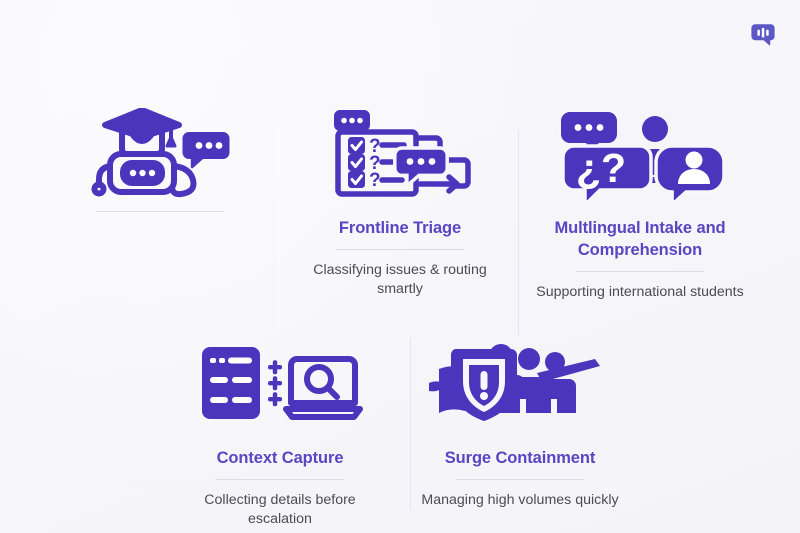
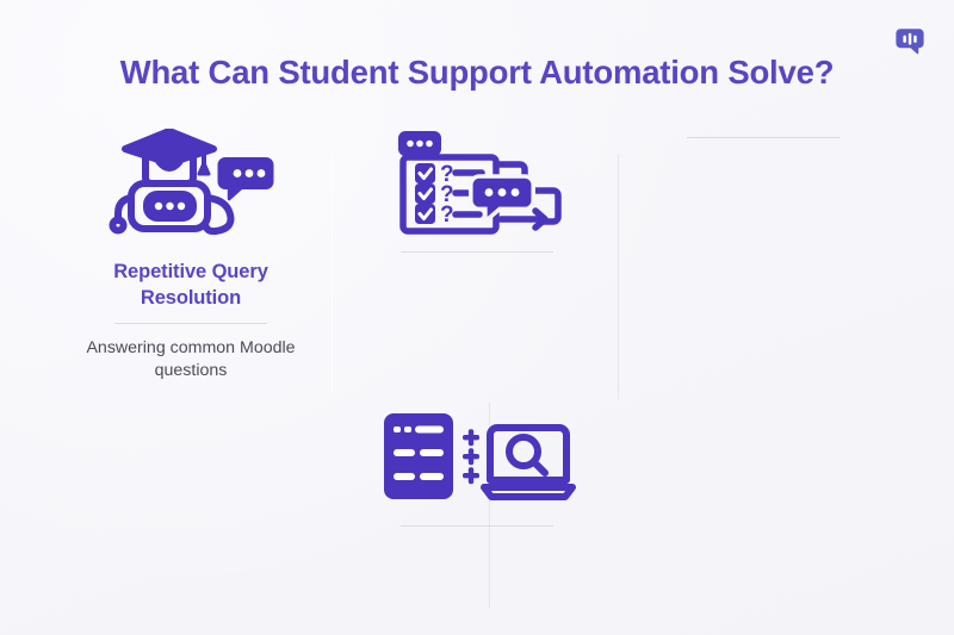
+ What Can Student Support Automation Solve?
+ Repetitive Query Resolution
+ Answering common Moodle questions
  ?
  ?
  ?
- Frontline Triage
- Classifying issues & routing smartly
- ¿?
- Multlingual Intake and Comprehension
- Supporting international students
- Context Capture
- Collecting details before escalation
- Surge Containment
- Managing high volumes quickly
